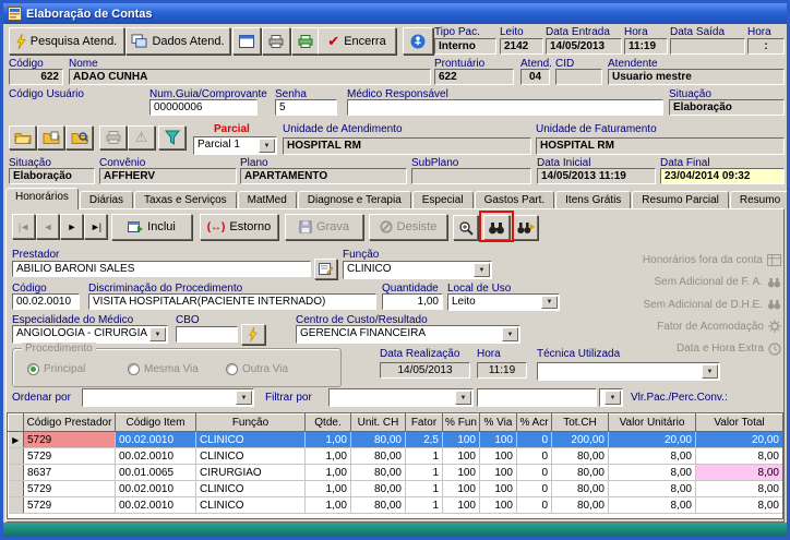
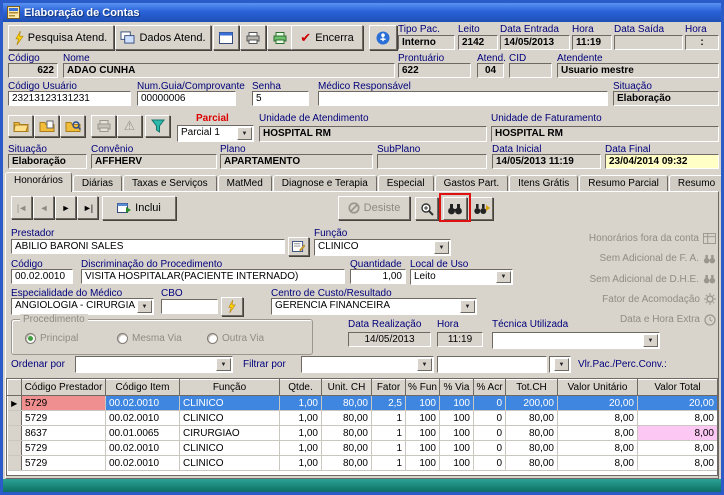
  Elaboração de Contas
  Pesquisa Atend.
  Dados Atend.
  ✔
  Encerra
  Tipo Pac.
  Interno
  Leito
  2142
  Data Entrada
  14/05/2013
  Hora
  11:19
  Data Saída
  Hora
  :
  Código
  622
  Nome
  ADAO CUNHA
  Prontuário
  622
  Atend.
  04
  CID
  Atendente
  Usuario mestre
  Código Usuário
+ 23213123131231
  Num.Guia/Comprovante
  00000006
  Senha
  5
  Médico Responsável
  Situação
  Elaboração
  ⚠
  Parcial
  Parcial 1
  Unidade de Atendimento
  HOSPITAL RM
  Unidade de Faturamento
  HOSPITAL RM
  Situação
  Elaboração
  Convênio
  AFFHERV
  Plano
  APARTAMENTO
  SubPlano
  Data Inicial
  14/05/2013 11:19
  Data Final
  23/04/2014 09:32
  Honorários
  Diárias
  Taxas e Serviços
  MatMed
  Diagnose e Terapia
  Especial
  Gastos Part.
  Itens Grátis
  Resumo Parcial
  Resumo
  |◄
  ◄
  ►
  ►|
  Inclui
- (↔)
- Estorno
- Grava
  Desiste
  Prestador
  ABILIO BARONI SALES
  Função
  CLINICO
  Honorários fora da conta
  Sem Adicional de F. A.
  Sem Adicional de D.H.E.
  Fator de Acomodação
  Data e Hora Extra
  Código
  00.02.0010
  Discriminação do Procedimento
  VISITA HOSPITALAR(PACIENTE INTERNADO)
  Quantidade
  1,00
  Local de Uso
  Leito
  Especialidade do Médico
  ANGIOLOGIA - CIRURGIA
  CBO
  Centro de Custo/Resultado
  GERENCIA FINANCEIRA
  Procedimento
  Principal
  Mesma Via
  Outra Via
  Data Realização
  14/05/2013
  Hora
  11:19
  Técnica Utilizada
  Ordenar por
  Filtrar por
  Vlr.Pac./Perc.Conv.:
  	Código Prestador	Código Item	Função	Qtde.	Unit. CH	Fator	% Fun	% Via	% Acr	Tot.CH	Valor Unitário	Valor Total
  ▶	5729	00.02.0010	CLINICO	1,00	80,00	2,5	100	100	0	200,00	20,00	20,00
  	5729	00.02.0010	CLINICO	1,00	80,00	1	100	100	0	80,00	8,00	8,00
  	8637	00.01.0065	CIRURGIAO	1,00	80,00	1	100	100	0	80,00	8,00	8,00
  	5729	00.02.0010	CLINICO	1,00	80,00	1	100	100	0	80,00	8,00	8,00
  	5729	00.02.0010	CLINICO	1,00	80,00	1	100	100	0	80,00	8,00	8,00
